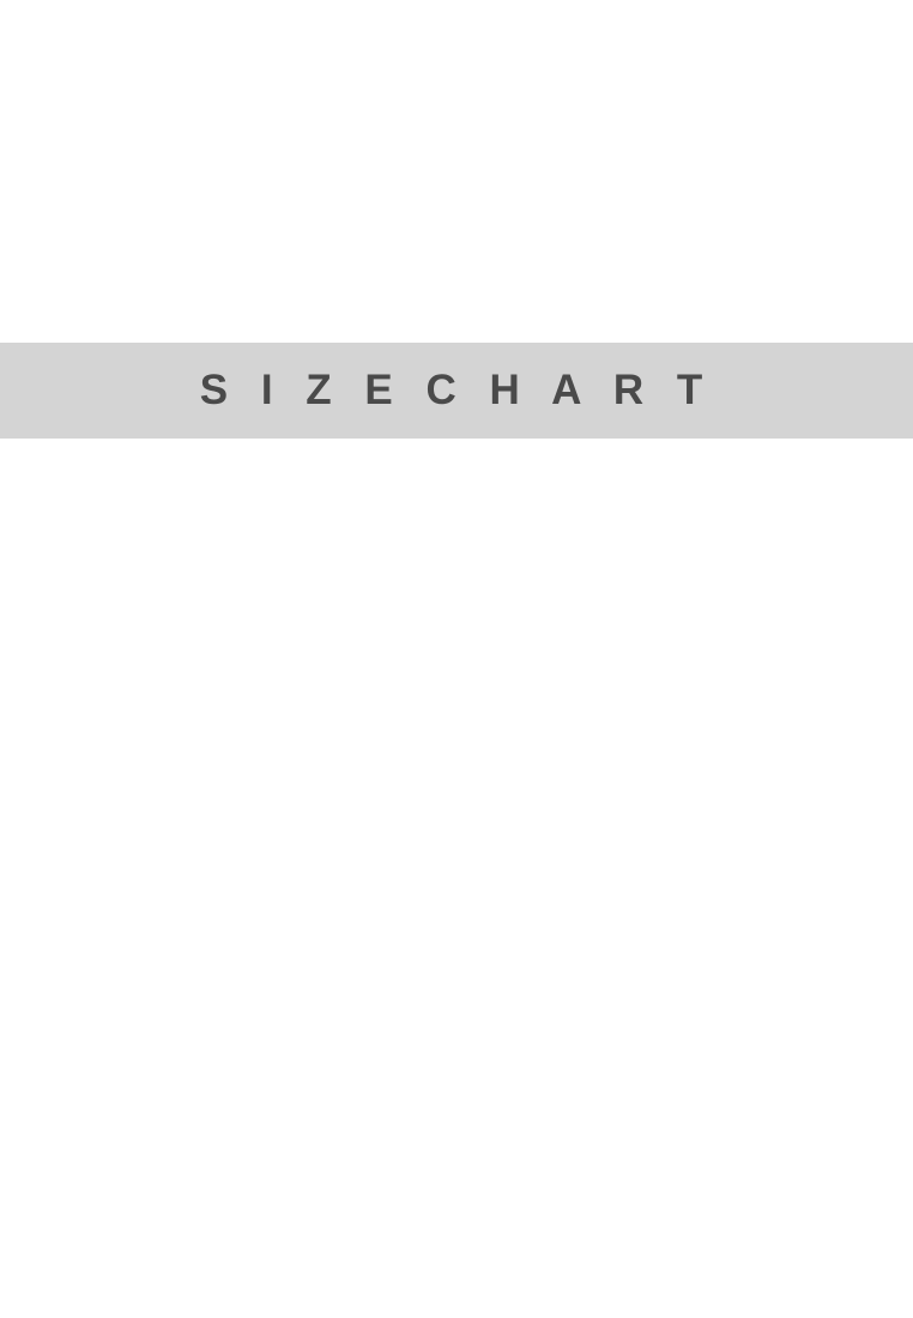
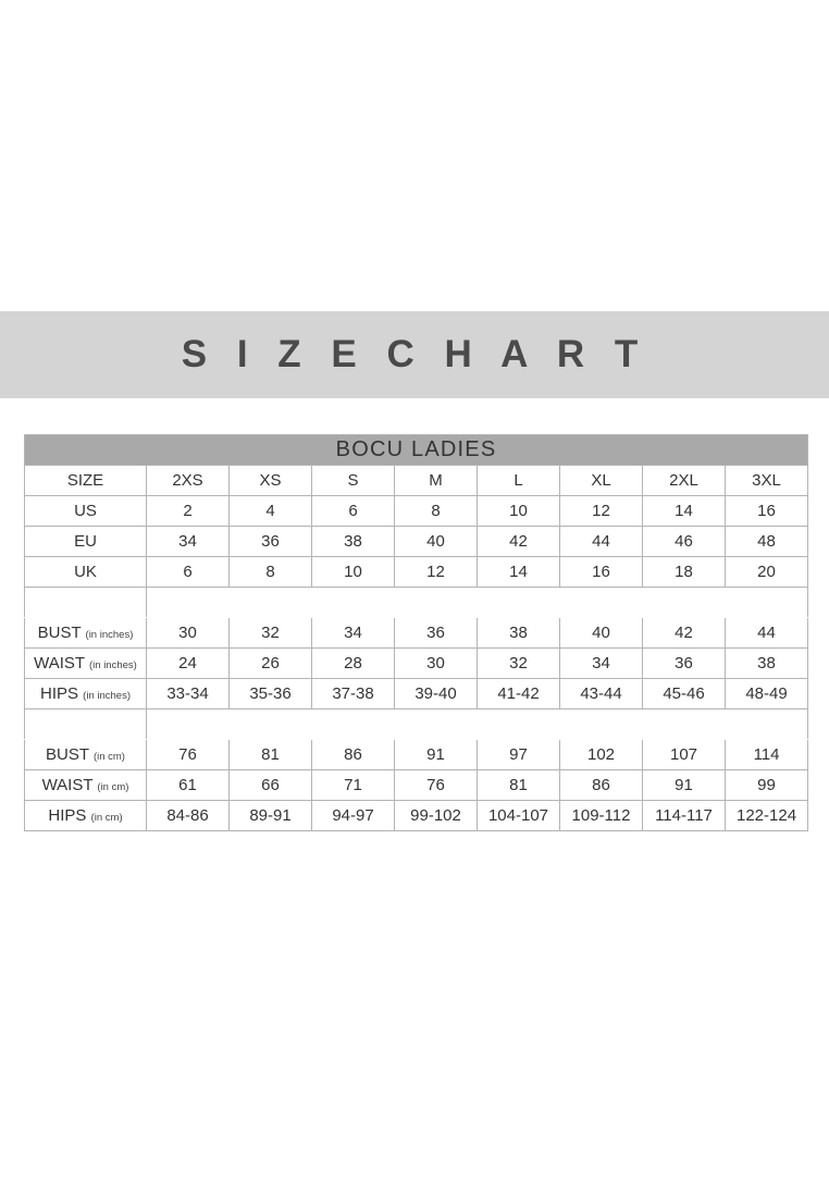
  S I Z E C H A R T
+ BOCU LADIES
+ SIZE	2XS	XS	S	M	L	XL	2XL	3XL
+ US	2	4	6	8	10	12	14	16
+ EU	34	36	38	40	42	44	46	48
+ UK	6	8	10	12	14	16	18	20
+ BUST (in inches)	30	32	34	36	38	40	42	44
+ WAIST (in inches)	24	26	28	30	32	34	36	38
+ HIPS (in inches)	33-34	35-36	37-38	39-40	41-42	43-44	45-46	48-49
+ BUST (in cm)	76	81	86	91	97	102	107	114
+ WAIST (in cm)	61	66	71	76	81	86	91	99
+ HIPS (in cm)	84-86	89-91	94-97	99-102	104-107	109-112	114-117	122-124
